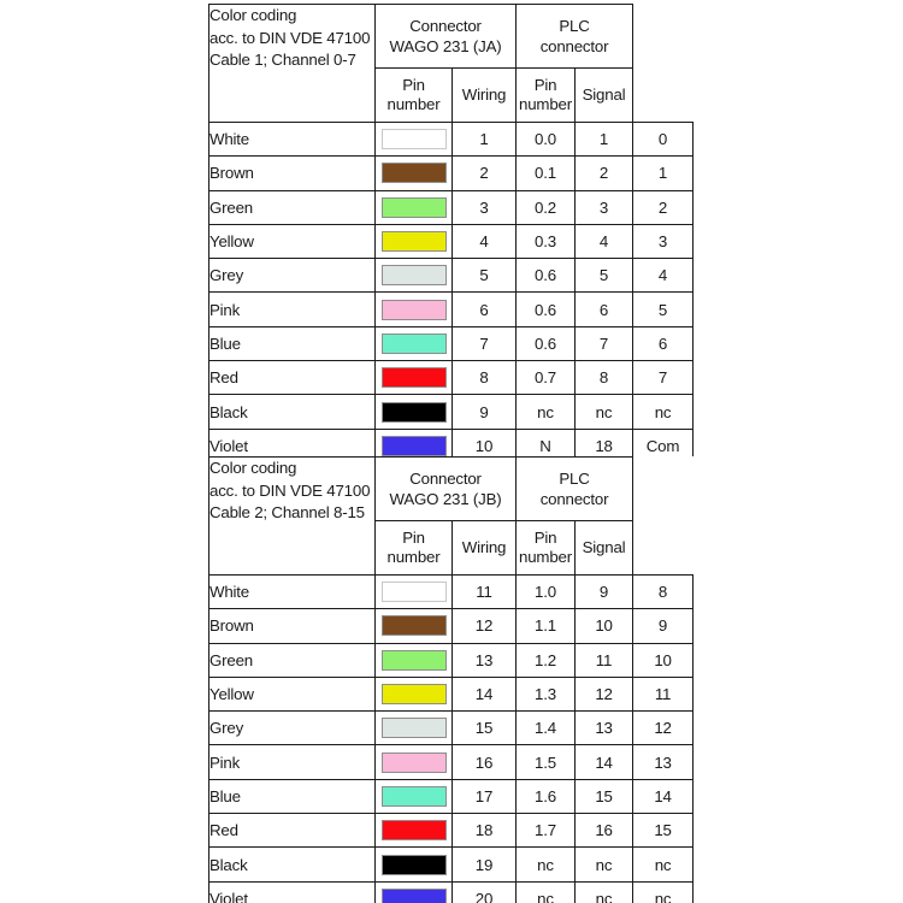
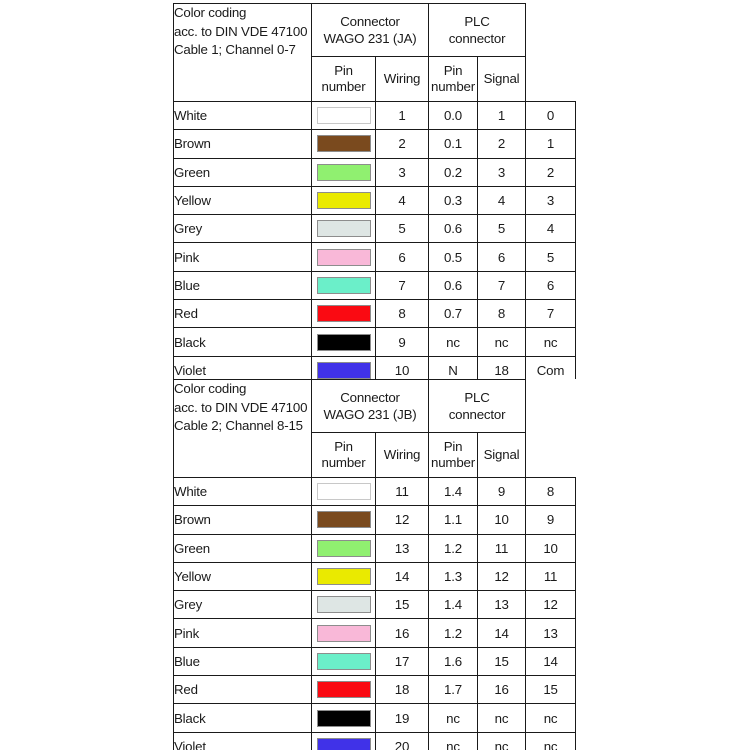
  Color codingacc. to DIN VDE 47100Cable 1; Channel 0-7	ConnectorWAGO 231 (JA)	PLCconnector
  Pinnumber	Wiring	Pinnumber	Signal
  White		1	0.0	1	0
  Brown		2	0.1	2	1
  Green		3	0.2	3	2
  Yellow		4	0.3	4	3
  Grey		5	0.6	5	4
- Pink		6	0.6	6	5
+ Pink		6	0.5	6	5
  Blue		7	0.6	7	6
  Red		8	0.7	8	7
  Black		9	nc	nc	nc
  Violet		10	N	18	Com
  Color codingacc. to DIN VDE 47100Cable 2; Channel 8-15	ConnectorWAGO 231 (JB)	PLCconnector
  Pinnumber	Wiring	Pinnumber	Signal
- White		11	1.0	9	8
+ White		11	1.4	9	8
  Brown		12	1.1	10	9
  Green		13	1.2	11	10
  Yellow		14	1.3	12	11
  Grey		15	1.4	13	12
- Pink		16	1.5	14	13
+ Pink		16	1.2	14	13
  Blue		17	1.6	15	14
  Red		18	1.7	16	15
  Black		19	nc	nc	nc
  Violet		20	nc	nc	nc
